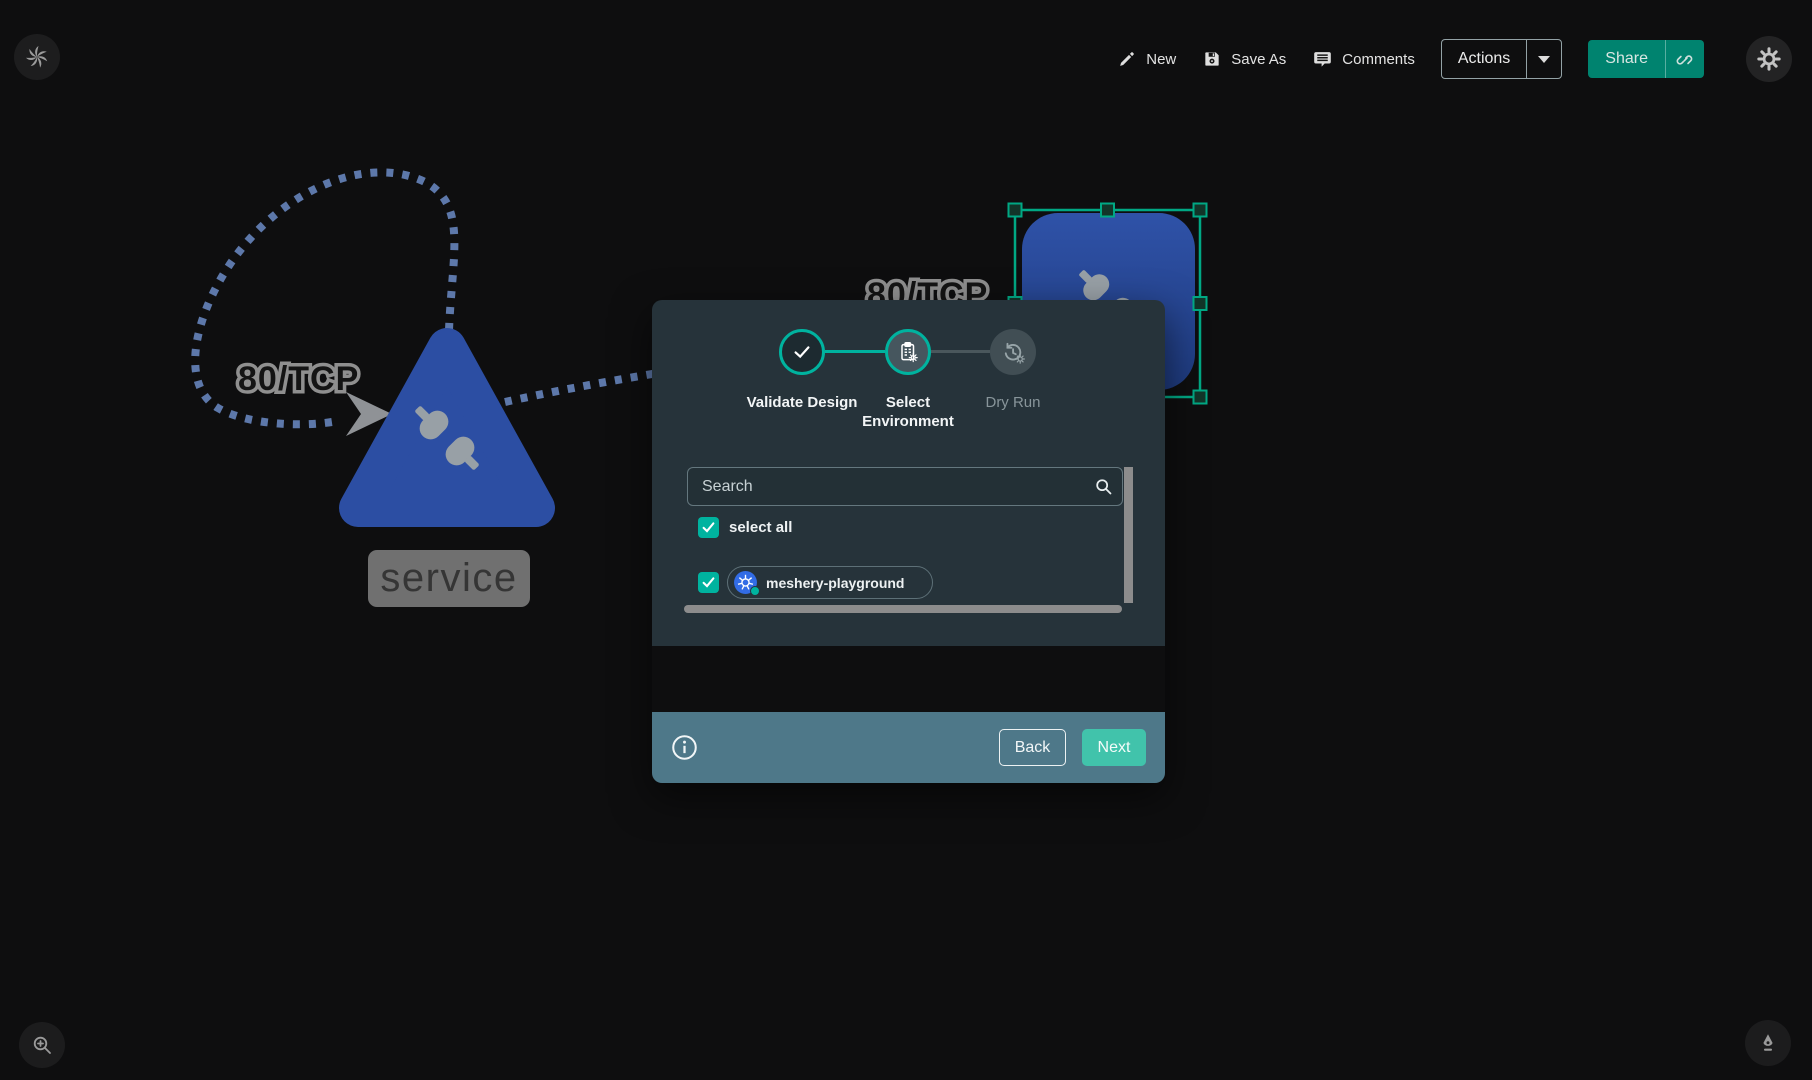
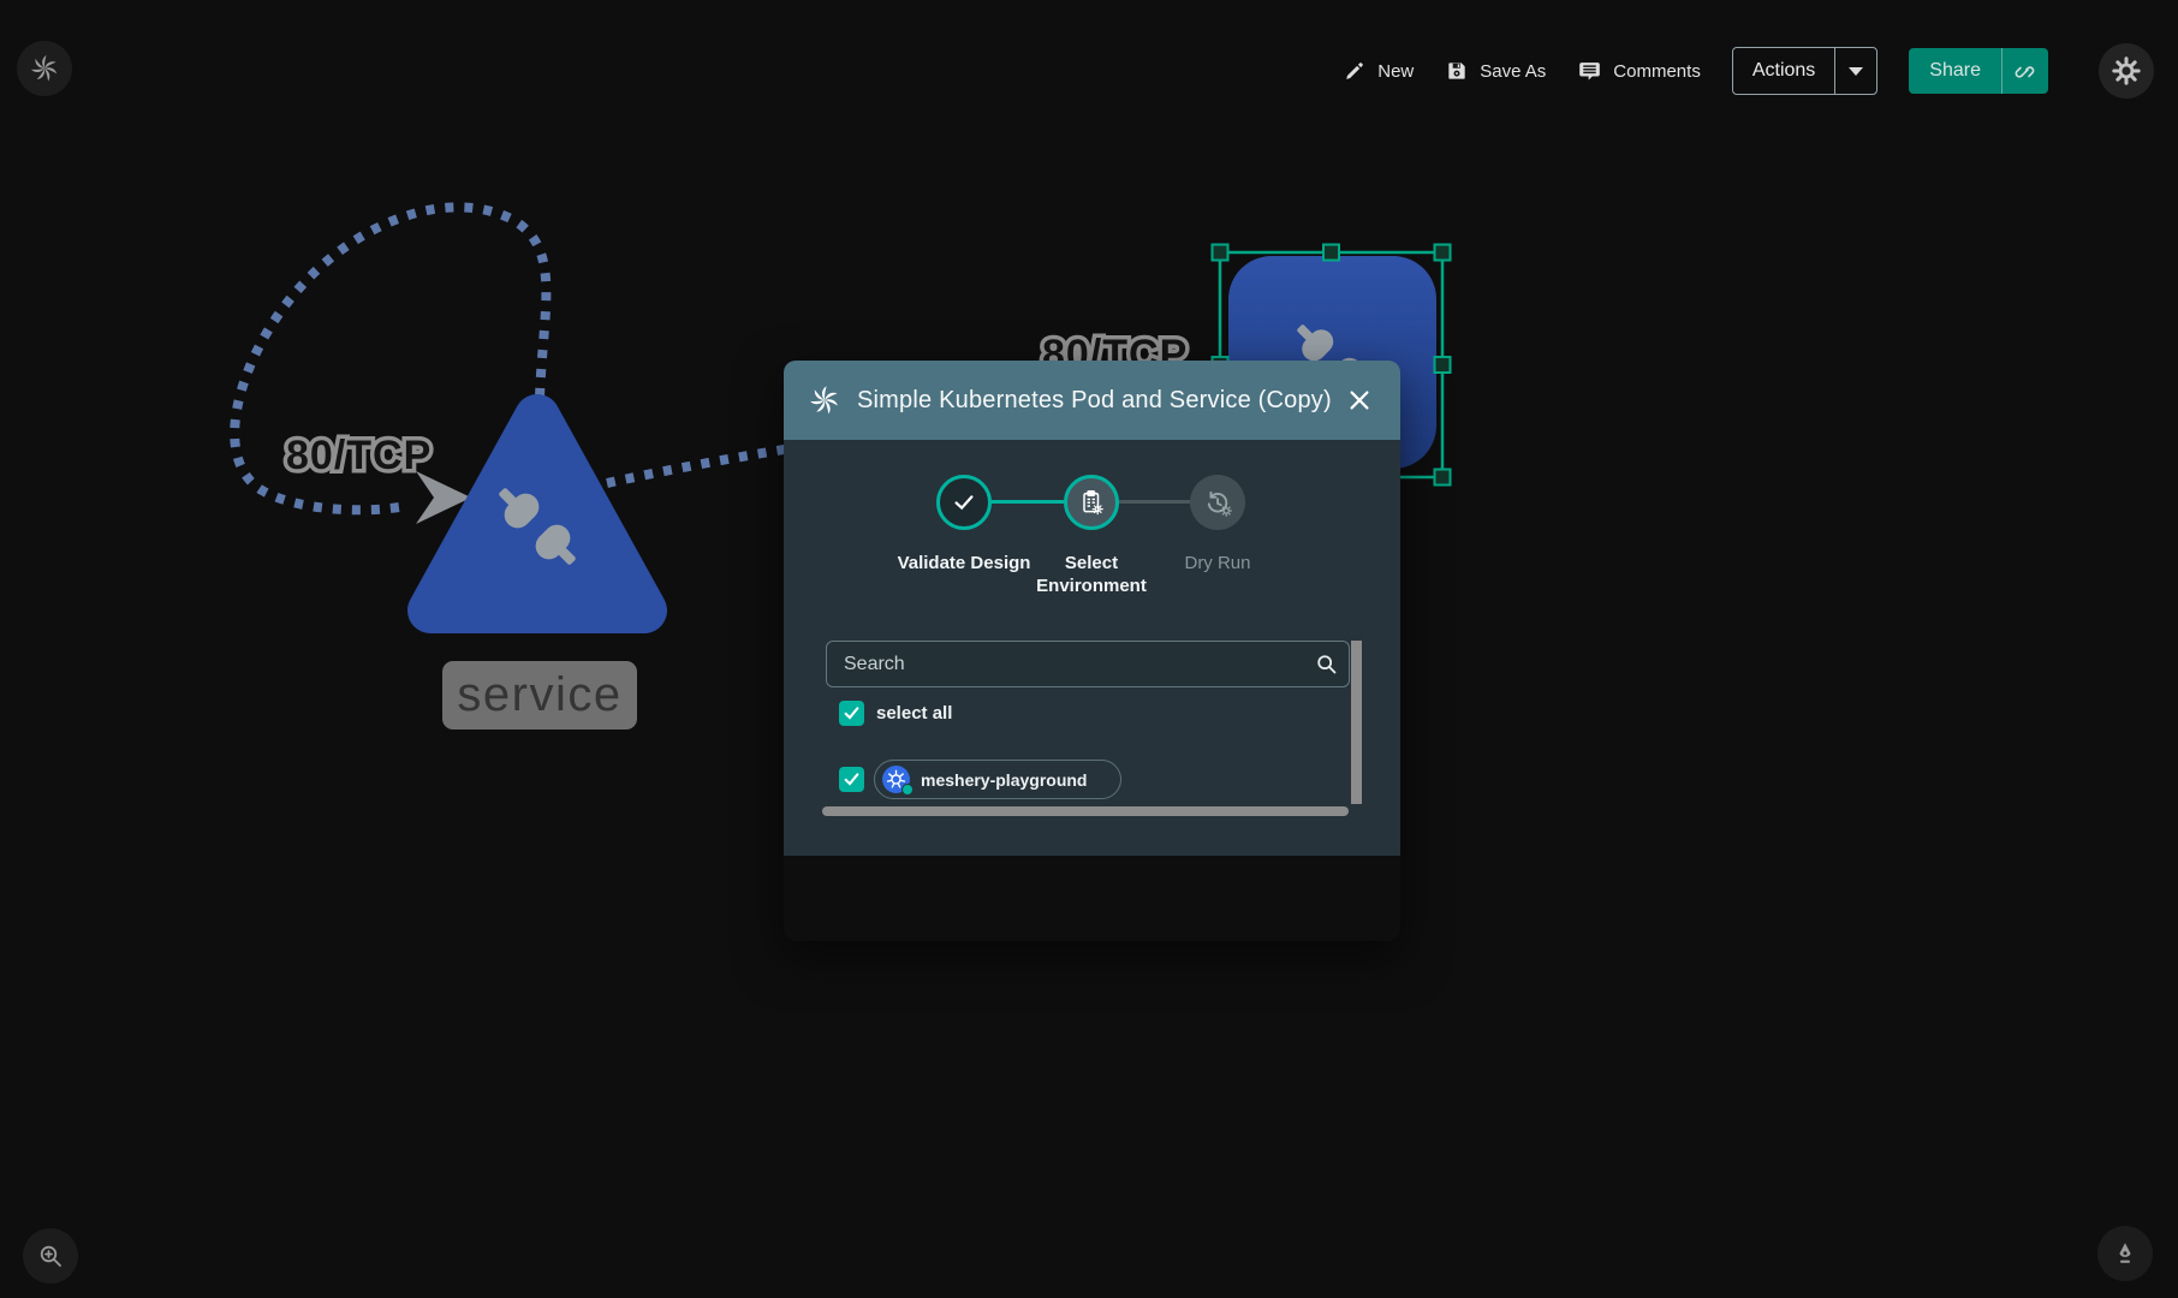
  80/TCP
  service
  80/TCP
  New
  Save As
  Comments
  Actions
  Share
+ Simple Kubernetes Pod and Service (Copy)
  Validate Design
  Select Environment
  Dry Run
  Search
  select all
  meshery-playground
- Back
- Next
